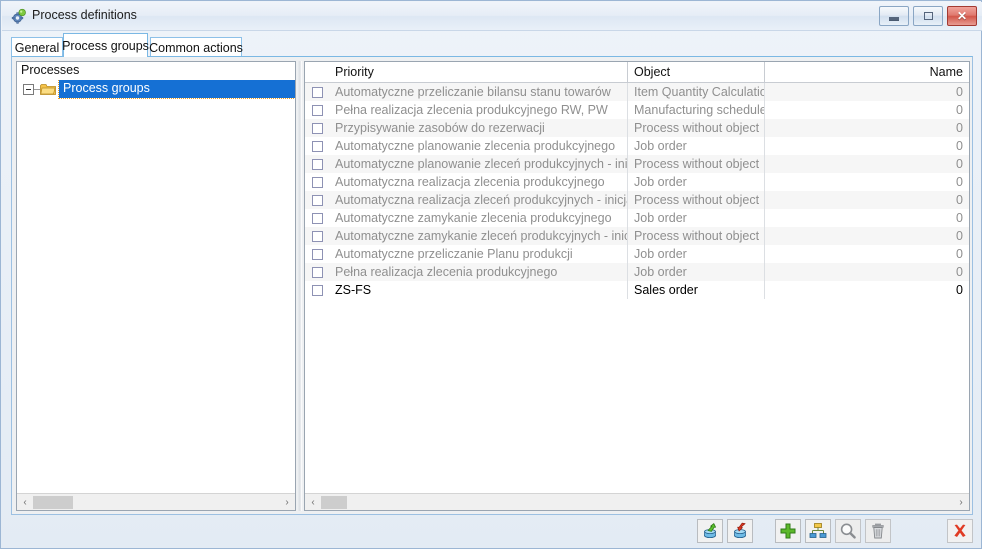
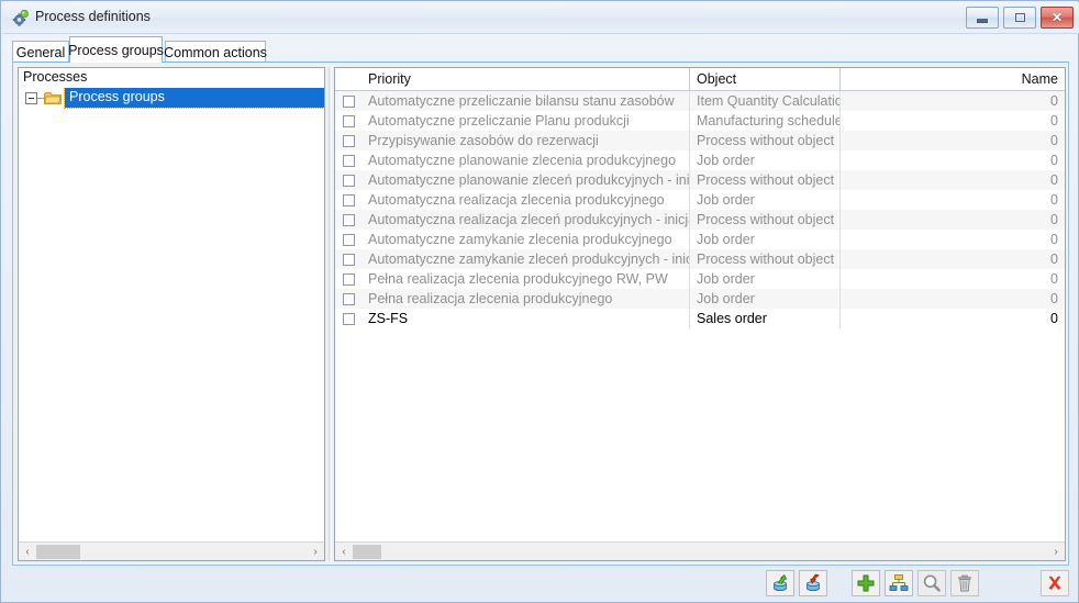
  Process definitions
  ✕
  General
  Process groups
  Common actions
  Processes
  Process groups
  ‹
  ›
  Priority
  Object
  Name
- Automatyczne przeliczanie bilansu stanu towarów
+ Automatyczne przeliczanie bilansu stanu zasobów
  Item Quantity Calculatio
  0
- Pełna realizacja zlecenia produkcyjnego RW, PW
+ Automatyczne przeliczanie Planu produkcji
  Manufacturing schedule
  0
  Przypisywanie zasobów do rezerwacji
  Process without object
  0
  Automatyczne planowanie zlecenia produkcyjnego
  Job order
  0
  Automatyczne planowanie zleceń produkcyjnych - ini
  Process without object
  0
  Automatyczna realizacja zlecenia produkcyjnego
  Job order
  0
  Automatyczna realizacja zleceń produkcyjnych - inicj
  Process without object
  0
  Automatyczne zamykanie zlecenia produkcyjnego
  Job order
  0
  Automatyczne zamykanie zleceń produkcyjnych - inic
  Process without object
  0
- Automatyczne przeliczanie Planu produkcji
+ Pełna realizacja zlecenia produkcyjnego RW, PW
  Job order
  0
  Pełna realizacja zlecenia produkcyjnego
  Job order
  0
  ZS-FS
  Sales order
  0
  ‹
  ›
